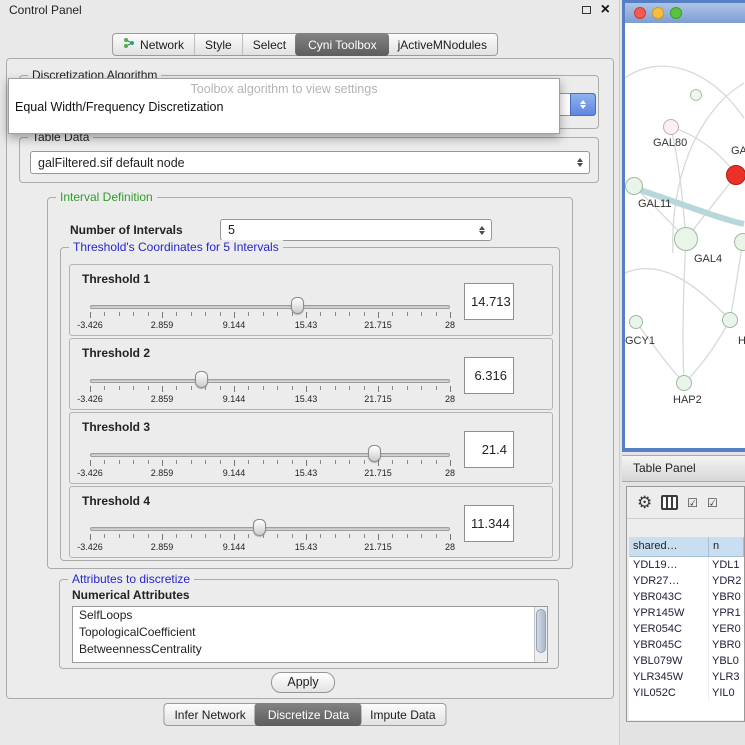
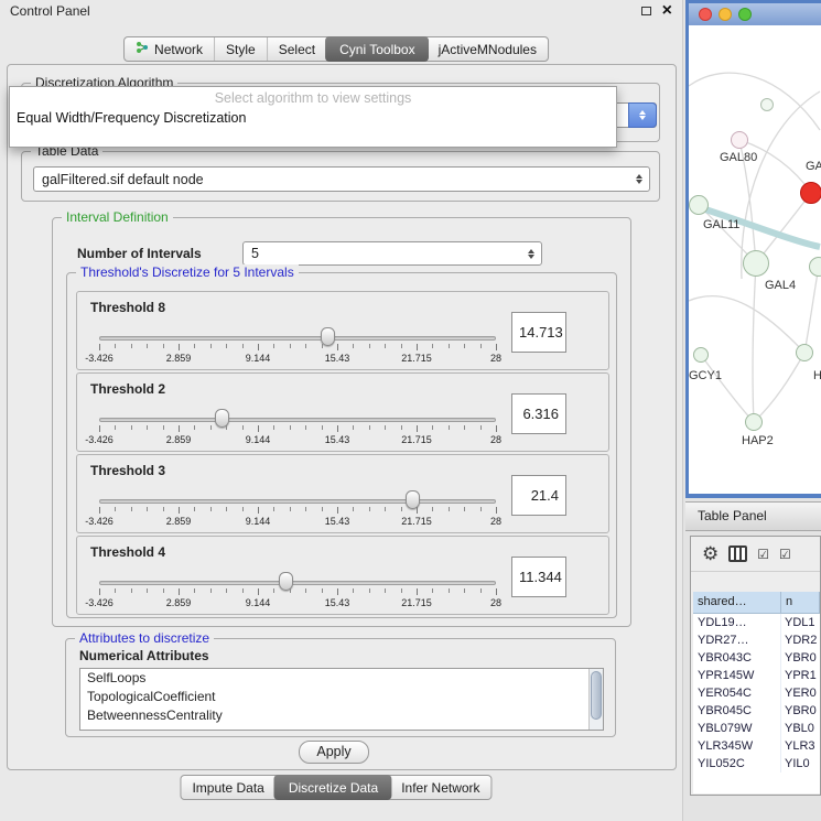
  Control Panel
  ×
  Network
  Style
  Select
  Cyni Toolbox
  jActiveMNodules
  Discretization Algorithm
  Table Data
  galFiltered.sif default node
  Interval Definition
  Number of Intervals
  5
- Threshold's Coordinates for 5 Intervals
+ Threshold's Discretize for 5 Intervals
- Threshold 1
+ Threshold 8
  -3.426
  2.859
  9.144
  15.43
  21.715
  28
  14.713
  Threshold 2
  -3.426
  2.859
  9.144
  15.43
  21.715
  28
  6.316
  Threshold 3
  -3.426
  2.859
  9.144
  15.43
  21.715
  28
  21.4
  Threshold 4
  -3.426
  2.859
  9.144
  15.43
  21.715
  28
  11.344
  Attributes to discretize
  Numerical Attributes
  SelfLoops
  TopologicalCoefficient
  BetweennessCentrality
  Apply
- Toolbox algorithm to view settings
+ Select algorithm to view settings
  Equal Width/Frequency Discretization
- Infer Network
+ Impute Data
  Discretize Data
- Impute Data
+ Infer Network
  GAL80
  GAL11
  GA
  GAL4
  GCY1
  H
  HAP2
  Table Panel
  ⚙
  ☑
  ☑
  shared…
  n
  YDL19…
  YDL1
  YDR27…
  YDR2
  YBR043C
  YBR0
  YPR145W
  YPR1
  YER054C
  YER0
  YBR045C
  YBR0
  YBL079W
  YBL0
  YLR345W
  YLR3
  YIL052C
  YIL0
